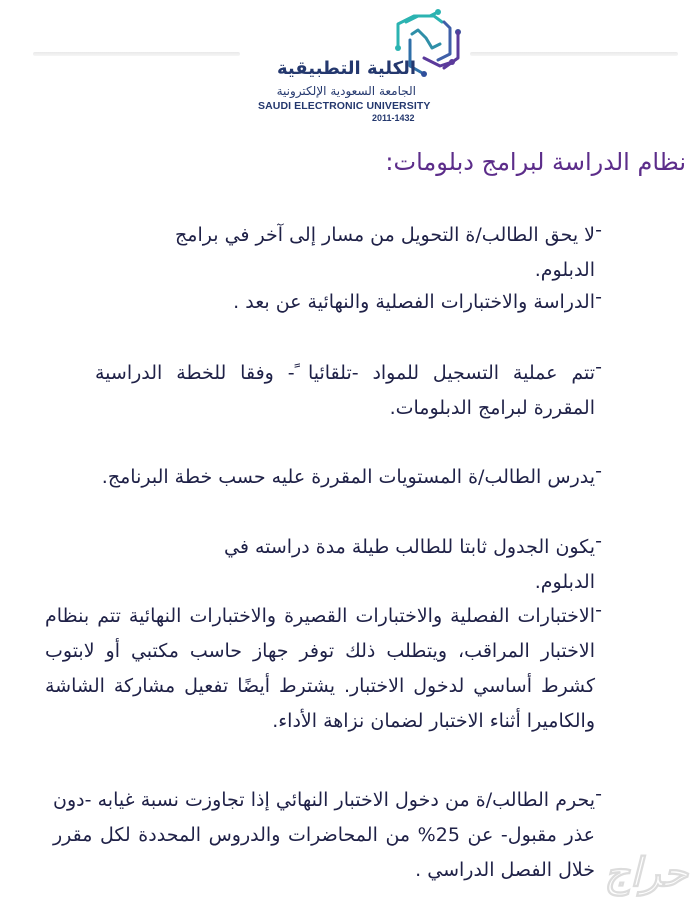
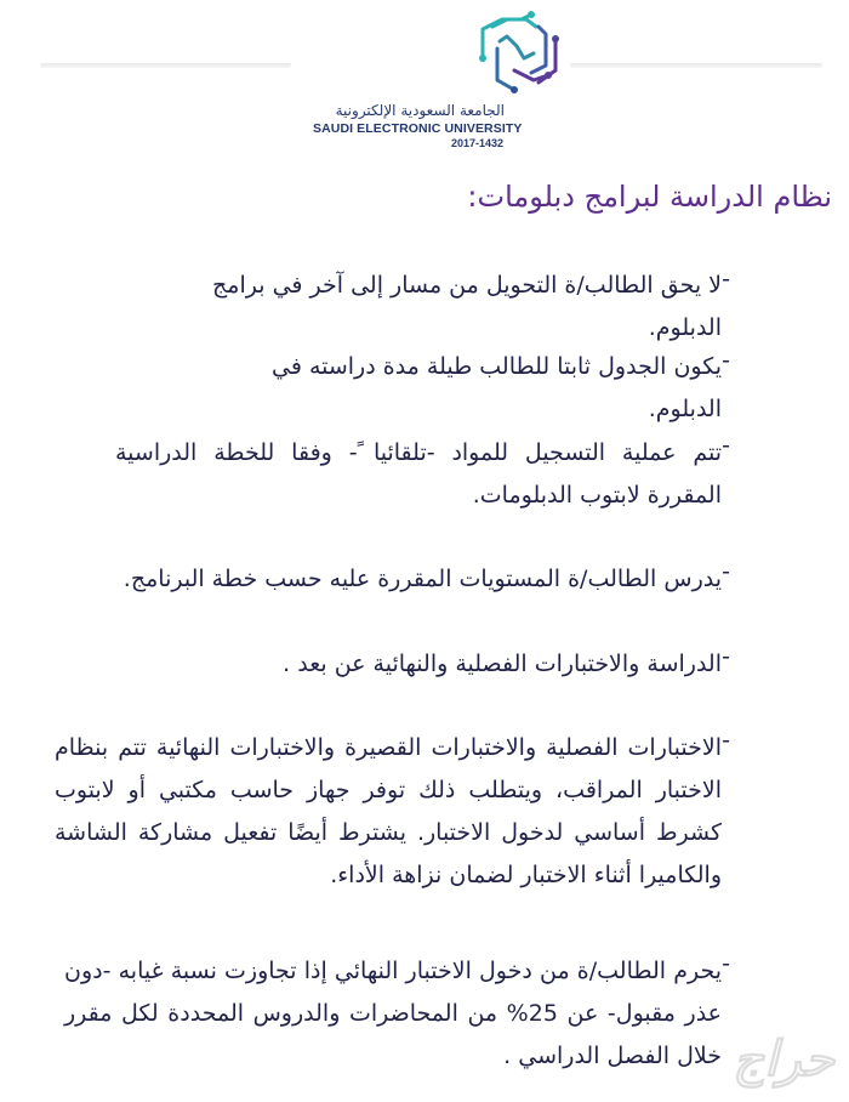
- الكلية التطبيقية
  الجامعة السعودية الإلكترونية
  SAUDI ELECTRONIC UNIVERSITY
- 2011-1432
+ 2017-1432
  نظام الدراسة لبرامج دبلومات:
  -
  لا يحق الطالب/ة التحويل من مسار إلى آخر في برامج الدبلوم.
  -
- الدراسة والاختبارات الفصلية والنهائية عن بعد .
+ يكون الجدول ثابتا للطالب طيلة مدة دراسته في الدبلوم.
  -
- تتم عملية التسجيل للمواد -تلقائيا ً- وفقا للخطة الدراسية المقررة لبرامج الدبلومات.
+ تتم عملية التسجيل للمواد -تلقائيا ً- وفقا للخطة الدراسية المقررة لابتوب الدبلومات.
  -
  يدرس الطالب/ة المستويات المقررة عليه حسب خطة البرنامج.
  -
- يكون الجدول ثابتا للطالب طيلة مدة دراسته في الدبلوم.
+ الدراسة والاختبارات الفصلية والنهائية عن بعد .
  -
  الاختبارات الفصلية والاختبارات القصيرة والاختبارات النهائية تتم بنظام الاختبار المراقب، ويتطلب ذلك توفر جهاز حاسب مكتبي أو لابتوب كشرط أساسي لدخول الاختبار. يشترط أيضًا تفعيل مشاركة الشاشة والكاميرا أثناء الاختبار لضمان نزاهة الأداء.
  -
  يحرم الطالب/ة من دخول الاختبار النهائي إذا تجاوزت نسبة غيابه -دون عذر مقبول- عن 25% من المحاضرات والدروس المحددة لكل مقرر خلال الفصل الدراسي .
  حراج
